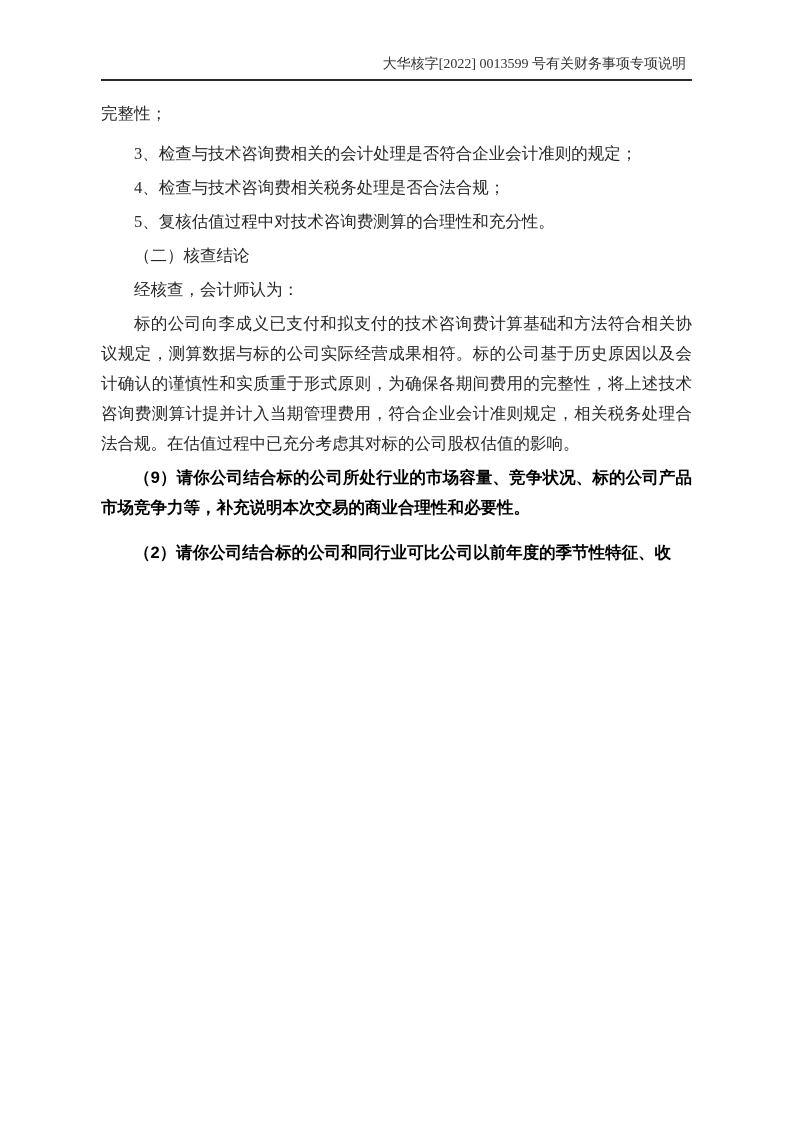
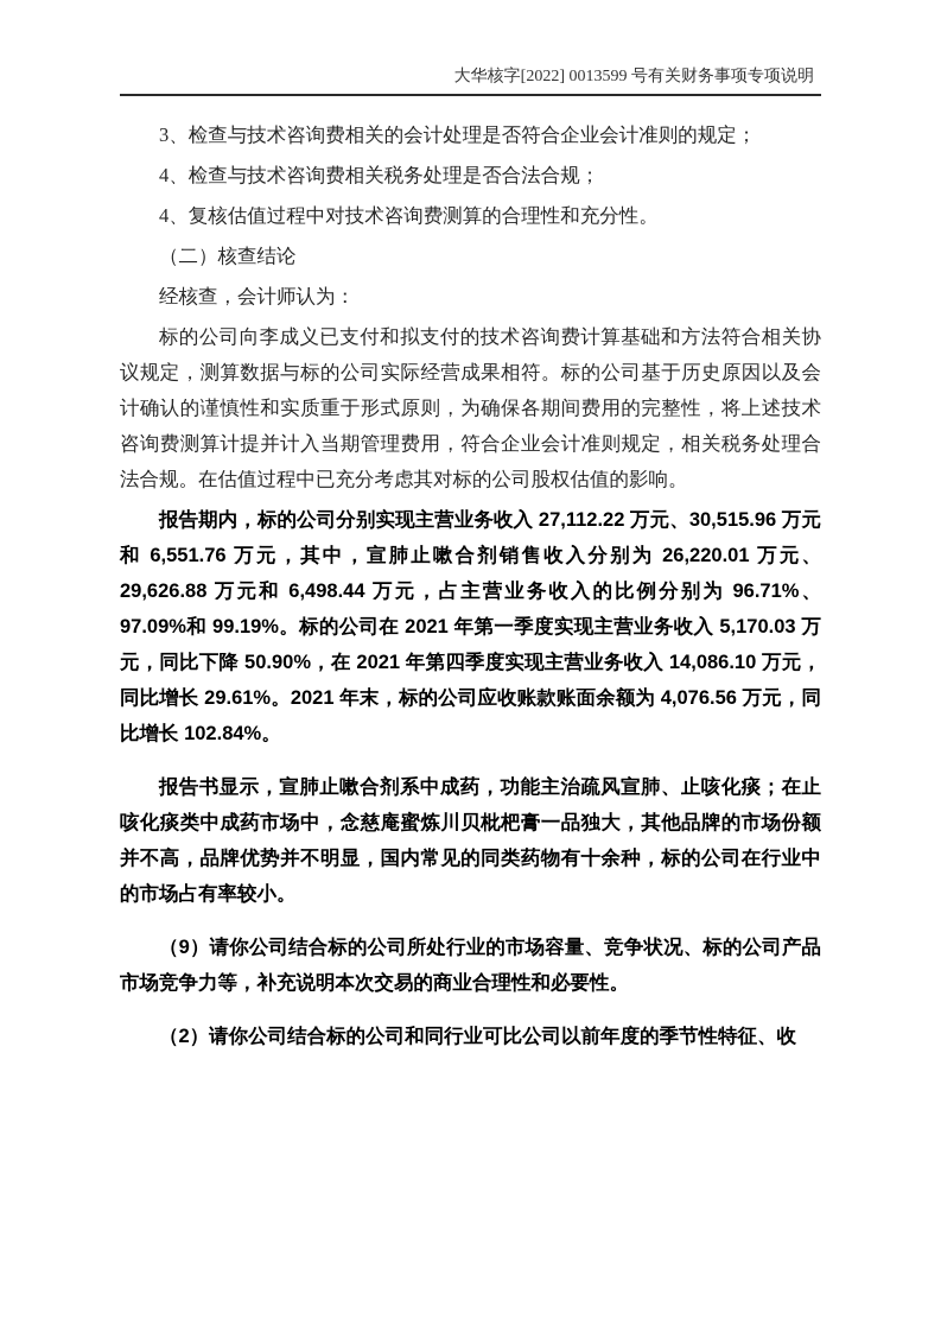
  大华核字[2022] 0013599 号有关财务事项专项说明
- 完整性；
  3、检查与技术咨询费相关的会计处理是否符合企业会计准则的规定；
  4、检查与技术咨询费相关税务处理是否合法合规；
- 5、复核估值过程中对技术咨询费测算的合理性和充分性。
+ 4、复核估值过程中对技术咨询费测算的合理性和充分性。
  （二）核查结论
  经核查，会计师认为：
  标的公司向李成义已支付和拟支付的技术咨询费计算基础和方法符合相关协议规定，测算数据与标的公司实际经营成果相符。标的公司基于历史原因以及会计确认的谨慎性和实质重于形式原则，为确保各期间费用的完整性，将上述技术咨询费测算计提并计入当期管理费用，符合企业会计准则规定，相关税务处理合法合规。在估值过程中已充分考虑其对标的公司股权估值的影响。
+ 报告期内，标的公司分别实现主营业务收入 27,112.22 万元、30,515.96 万元和 6,551.76 万元，其中，宣肺止嗽合剂销售收入分别为 26,220.01 万元、29,626.88 万元和 6,498.44 万元，占主营业务收入的比例分别为 96.71%、97.09%和 99.19%。标的公司在 2021 年第一季度实现主营业务收入 5,170.03 万元，同比下降 50.90%，在 2021 年第四季度实现主营业务收入 14,086.10 万元，同比增长 29.61%。2021 年末，标的公司应收账款账面余额为 4,076.56 万元，同比增长 102.84%。
+ 报告书显示，宣肺止嗽合剂系中成药，功能主治疏风宣肺、止咳化痰；在止咳化痰类中成药市场中，念慈庵蜜炼川贝枇杷膏一品独大，其他品牌的市场份额并不高，品牌优势并不明显，国内常见的同类药物有十余种，标的公司在行业中的市场占有率较小。
  （9）请你公司结合标的公司所处行业的市场容量、竞争状况、标的公司产品市场竞争力等，补充说明本次交易的商业合理性和必要性。
  （2）请你公司结合标的公司和同行业可比公司以前年度的季节性特征、收
